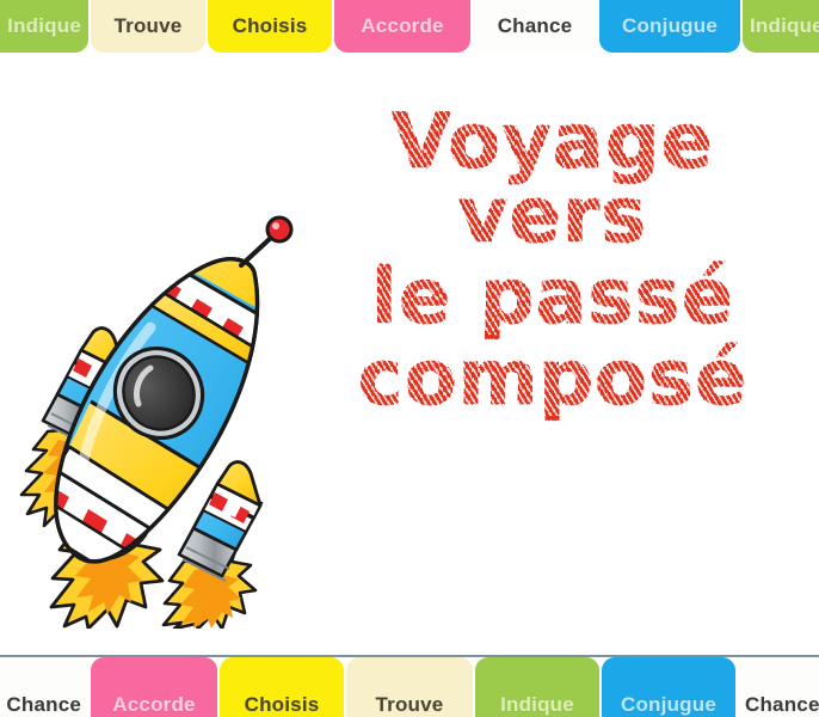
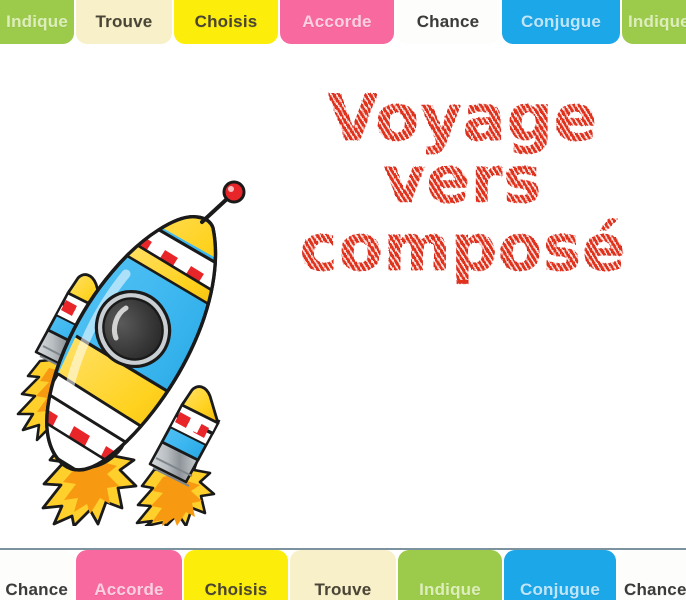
  Indique
  Trouve
  Choisis
  Accorde
  Chance
  Conjugue
  Indique
  Voyage vers
- le passé
  composé
  Chance
  Accorde
  Choisis
  Trouve
  Indique
  Conjugue
  Chance
